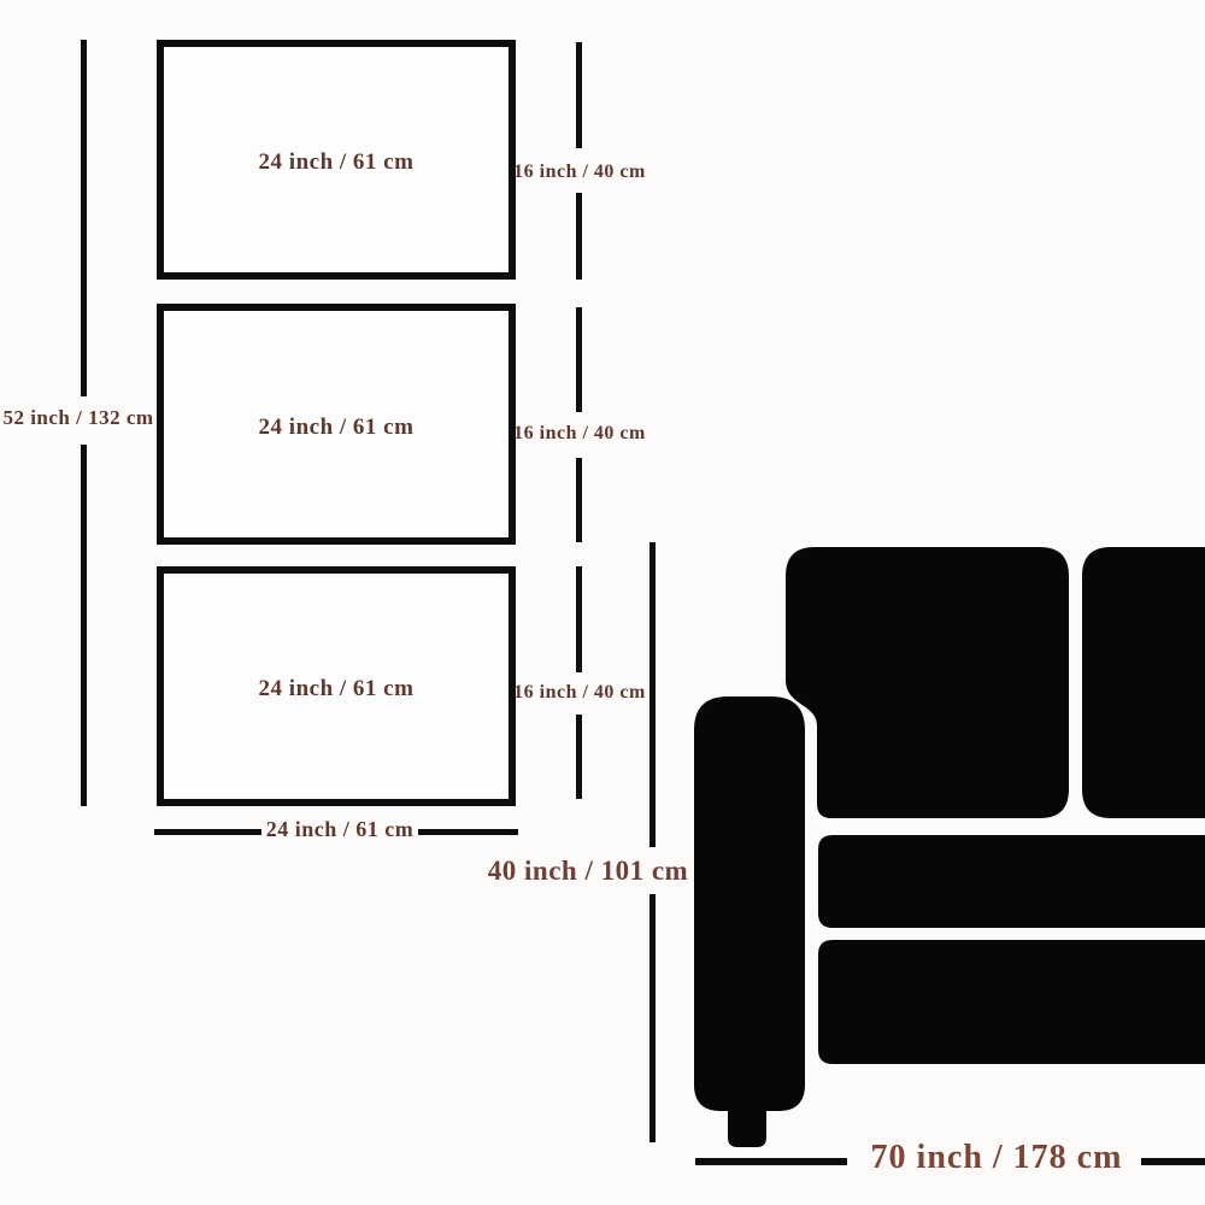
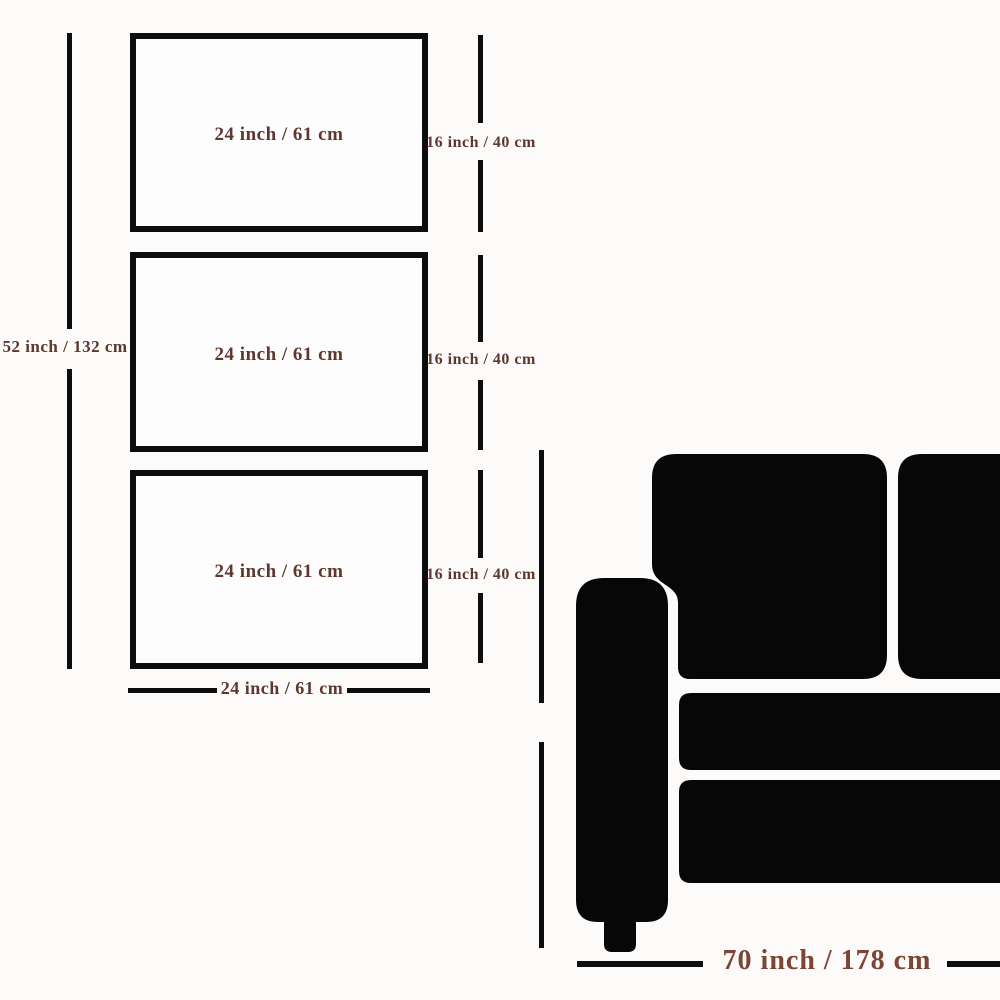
  24 inch / 61 cm
  24 inch / 61 cm
  24 inch / 61 cm
  52 inch / 132 cm
  16 inch / 40 cm
  16 inch / 40 cm
  16 inch / 40 cm
  24 inch / 61 cm
- 40 inch / 101 cm
  70 inch / 178 cm
